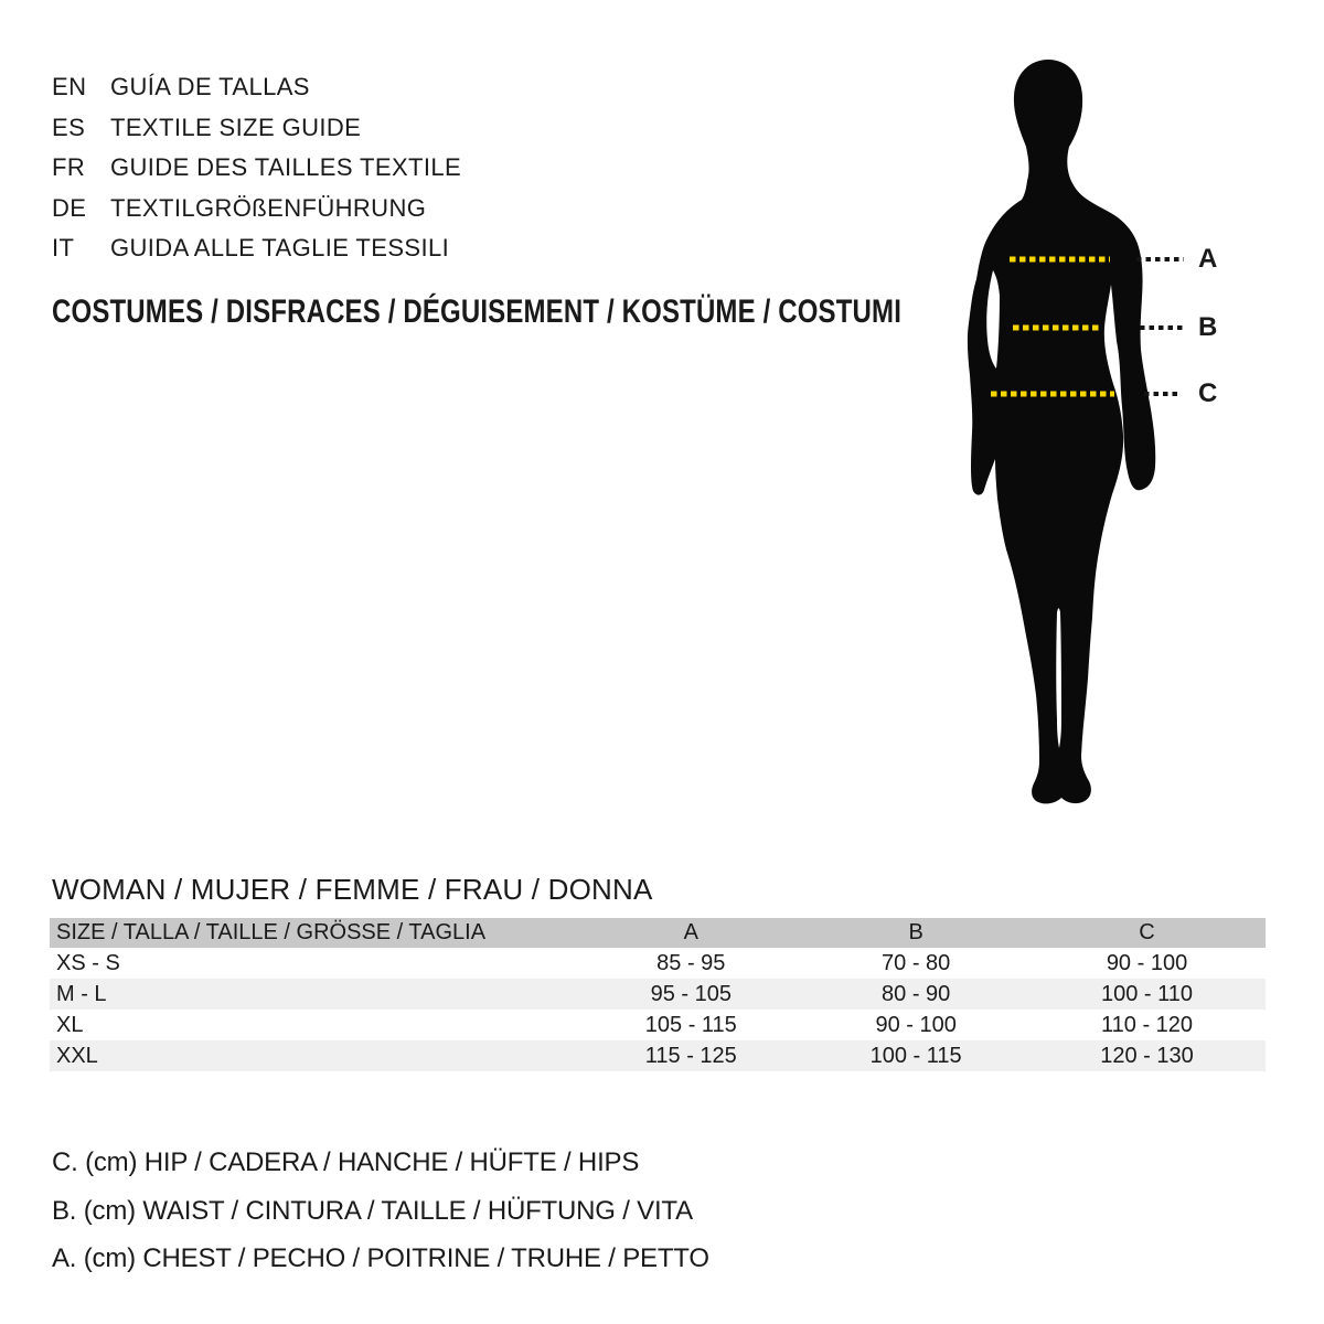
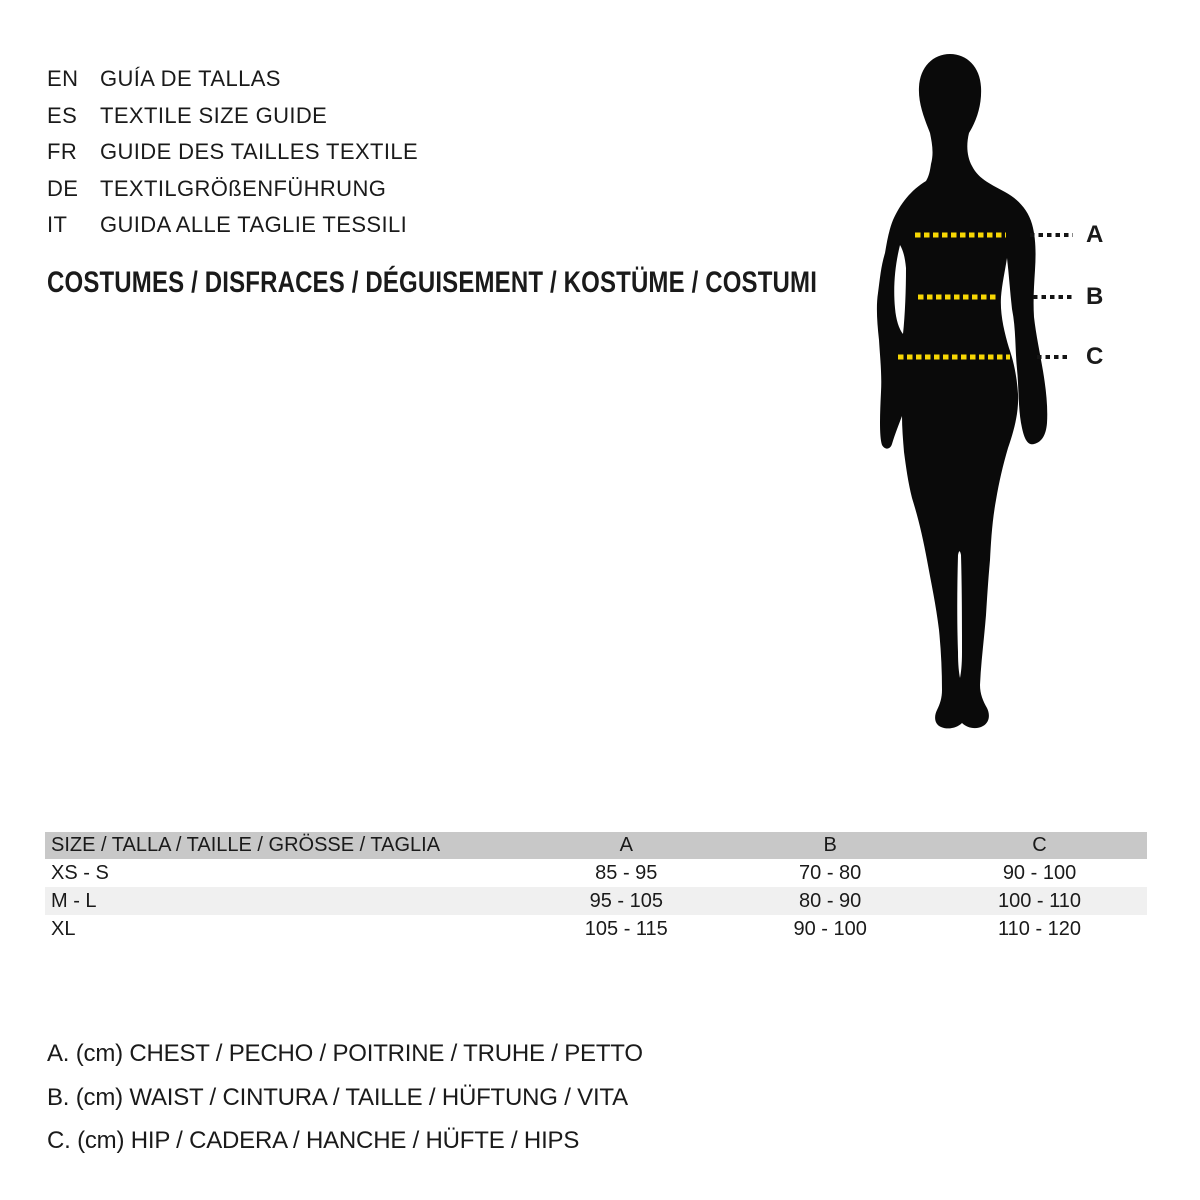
  EN
  GUÍA DE TALLAS
  ES
  TEXTILE SIZE GUIDE
  FR
  GUIDE DES TAILLES TEXTILE
  DE
  TEXTILGRÖßENFÜHRUNG
  IT
  GUIDA ALLE TAGLIE TESSILI
  COSTUMES / DISFRACES / DÉGUISEMENT / KOSTÜME / COSTUMI
  A
  B
  C
- WOMAN / MUJER / FEMME / FRAU / DONNA
  SIZE / TALLA / TAILLE / GRÖSSE / TAGLIA
  A
  B
  C
  XS - S
  85 - 95
  70 - 80
  90 - 100
  M - L
  95 - 105
  80 - 90
  100 - 110
  XL
  105 - 115
  90 - 100
  110 - 120
- XXL
- 115 - 125
- 100 - 115
- 120 - 130
- C. (cm) HIP / CADERA / HANCHE / HÜFTE / HIPS
+ A. (cm) CHEST / PECHO / POITRINE / TRUHE / PETTO
  B. (cm) WAIST / CINTURA / TAILLE / HÜFTUNG / VITA
- A. (cm) CHEST / PECHO / POITRINE / TRUHE / PETTO
+ C. (cm) HIP / CADERA / HANCHE / HÜFTE / HIPS
